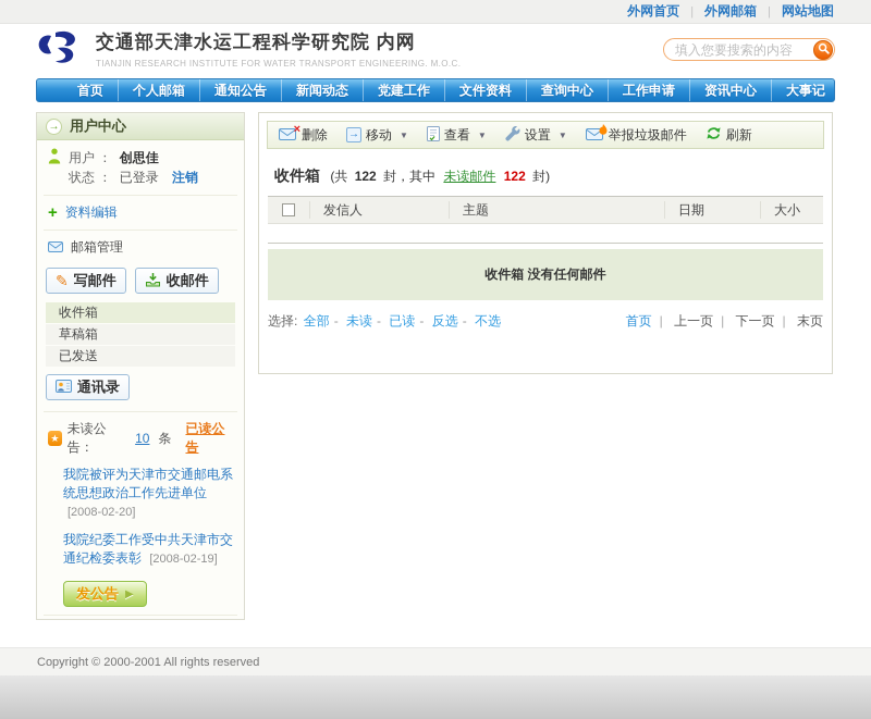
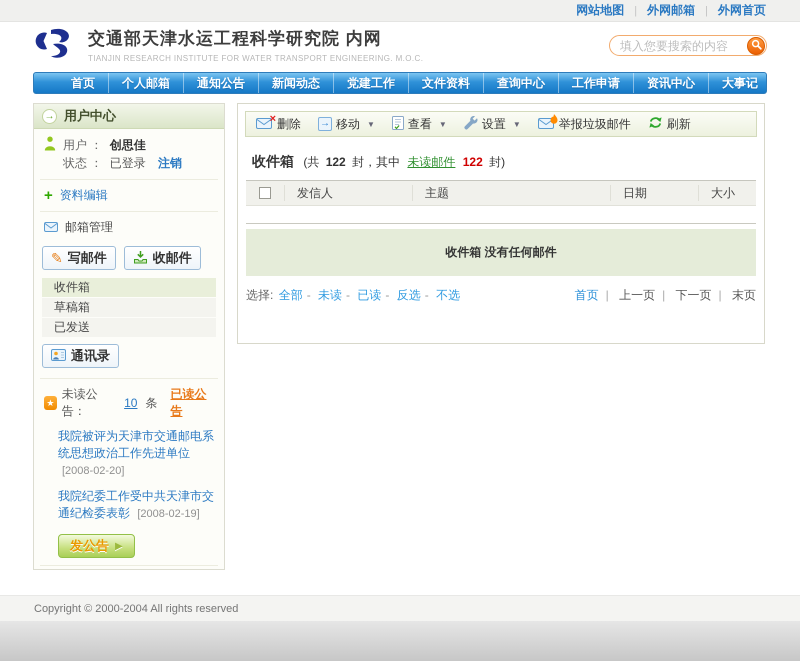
- 外网首页
+ 网站地图
  外网邮箱
- 网站地图
+ 外网首页
  交通部天津水运工程科学研究院 内网
  TIANJIN RESEARCH INSTITUTE FOR WATER TRANSPORT ENGINEERING. M.O.C.
  填入您要搜索的内容
  首页
  个人邮箱
  通知公告
  新闻动态
  党建工作
  文件资料
  查询中心
  工作申请
  资讯中心
  大事记
  用户中心
  用户 ： 创思佳
  状态 ： 已登录 注销
  资料编辑
  邮箱管理
  写邮件
  收邮件
  收件箱
  草稿箱
  已发送
  通讯录
  未读公告：
  10
  条
  已读公告
  我院被评为天津市交通邮电系统思想政治工作先进单位 [2008-02-20]
  我院纪委工作受中共天津市交通纪检委表彰 [2008-02-19]
  发公告
  删除
  移动
  查看
  设置
  举报垃圾邮件
  刷新
  收件箱 (共 122 封，其中 未读邮件 122 封)
  发信人
  主题
  日期
  大小
  收件箱 没有任何邮件
  选择: 全部 未读 已读 反选 不选
  首页 上一页 下一页 末页
- Copyright © 2000-2001 All rights reserved
+ Copyright © 2000-2004 All rights reserved
